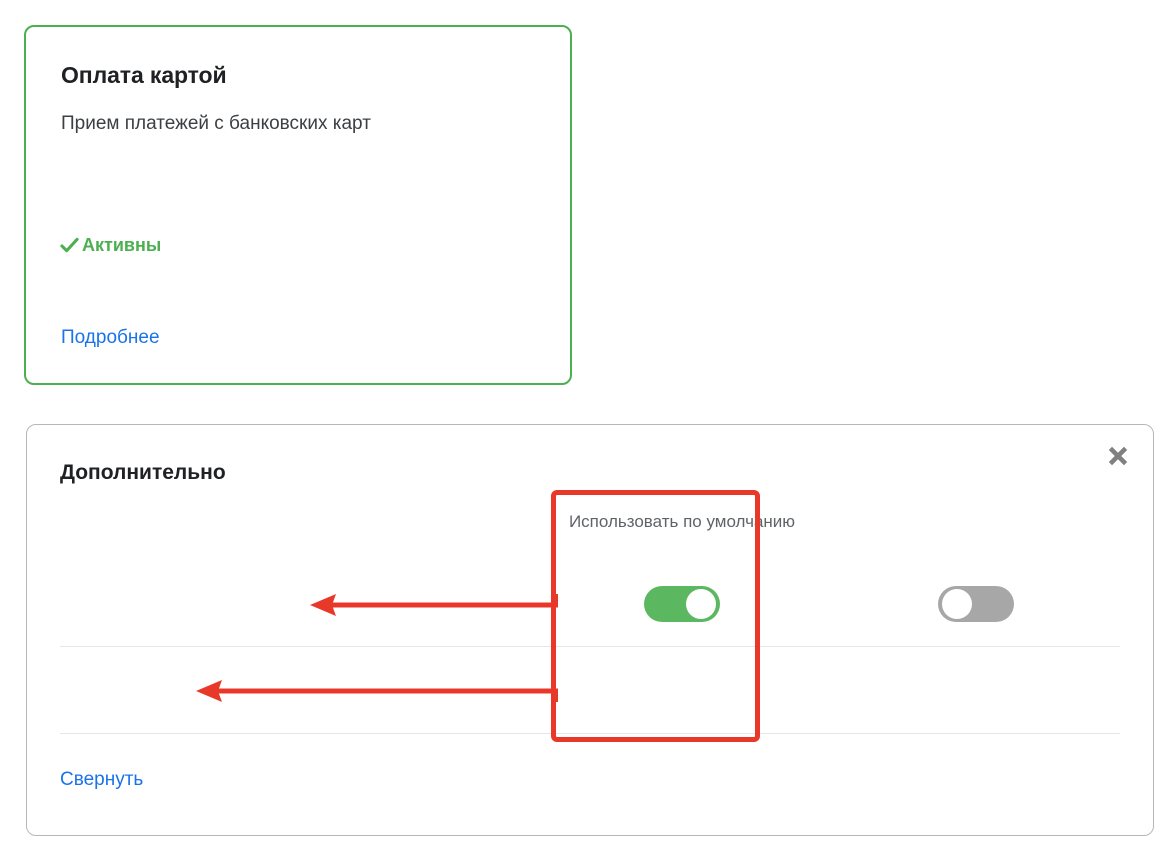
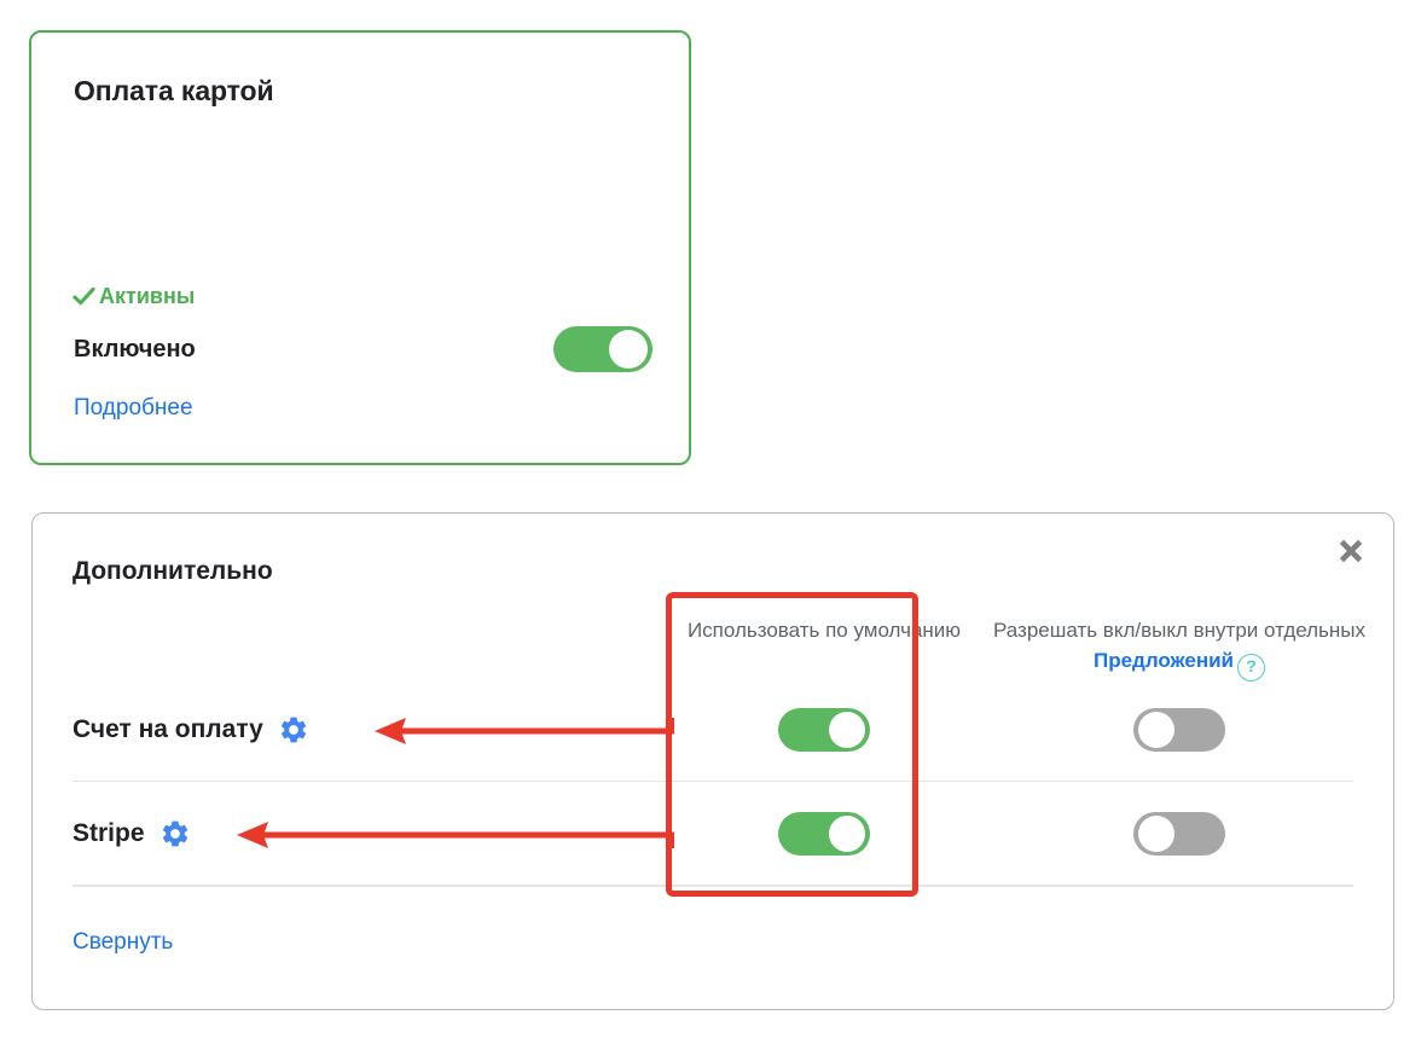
  Оплата картой
- Прием платежей с банковских карт
  Активны
+ Включено
  Подробнее
  Дополнительно
  Использовать по умолчанию
+ Разрешать вкл/выкл внутри отдельных Предложений ?
+ Счет на оплату
+ Stripe
  Свернуть
